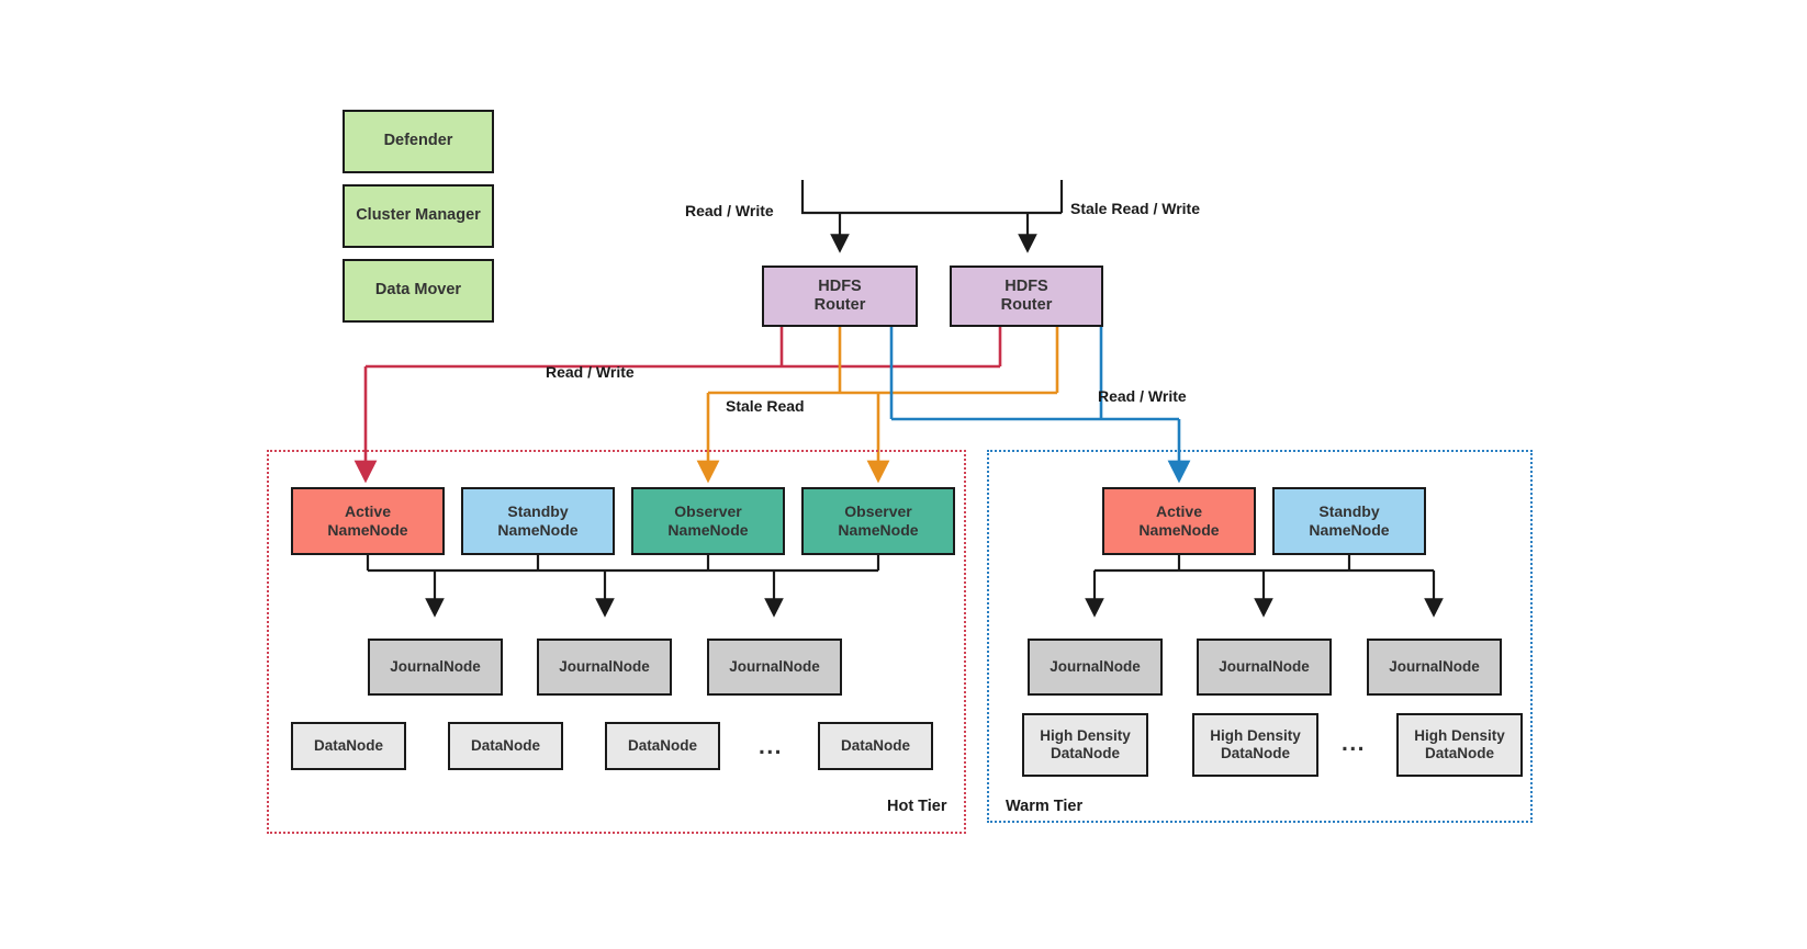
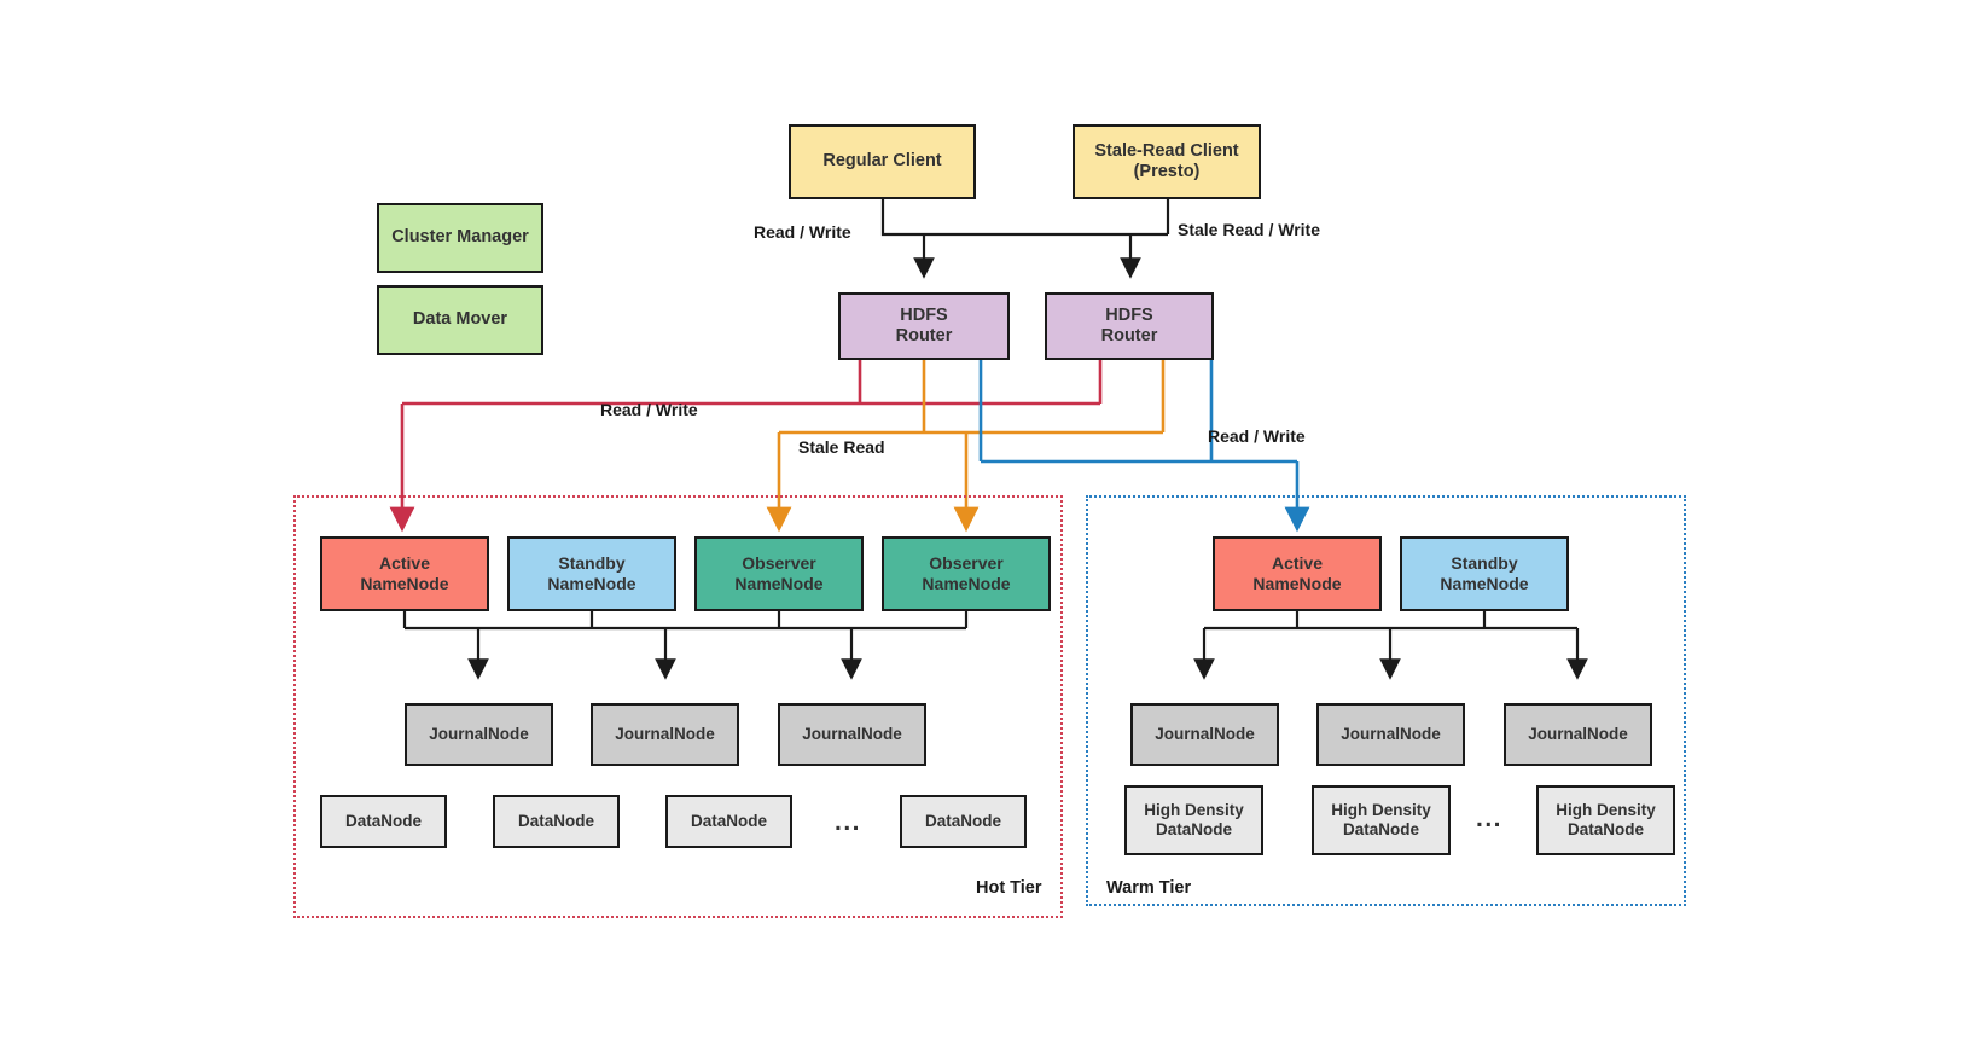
- Defender
  Cluster Manager
  Data Mover
+ Regular Client
+ Stale-Read Client
+ (Presto)
  HDFS
  Router
  HDFS
  Router
  Read / Write
  Stale Read / Write
  Read / Write
  Stale Read
  Read / Write
  Hot Tier
  Active
  NameNode
  Standby
  NameNode
  Observer
  NameNode
  Observer
  NameNode
  JournalNode
  JournalNode
  JournalNode
  DataNode
  DataNode
  DataNode
  ...
  DataNode
  Warm Tier
  Active
  NameNode
  Standby
  NameNode
  JournalNode
  JournalNode
  JournalNode
  High Density
  DataNode
  High Density
  DataNode
  ...
  High Density
  DataNode
